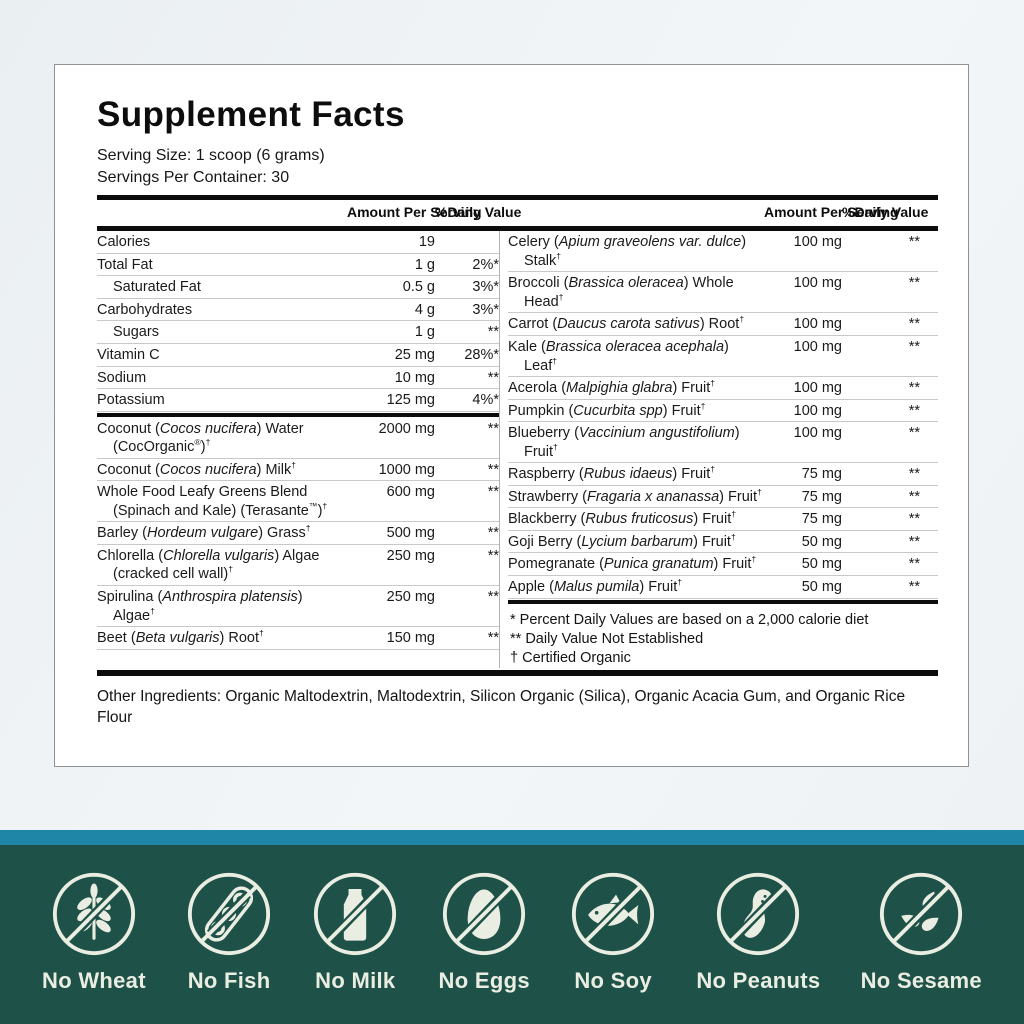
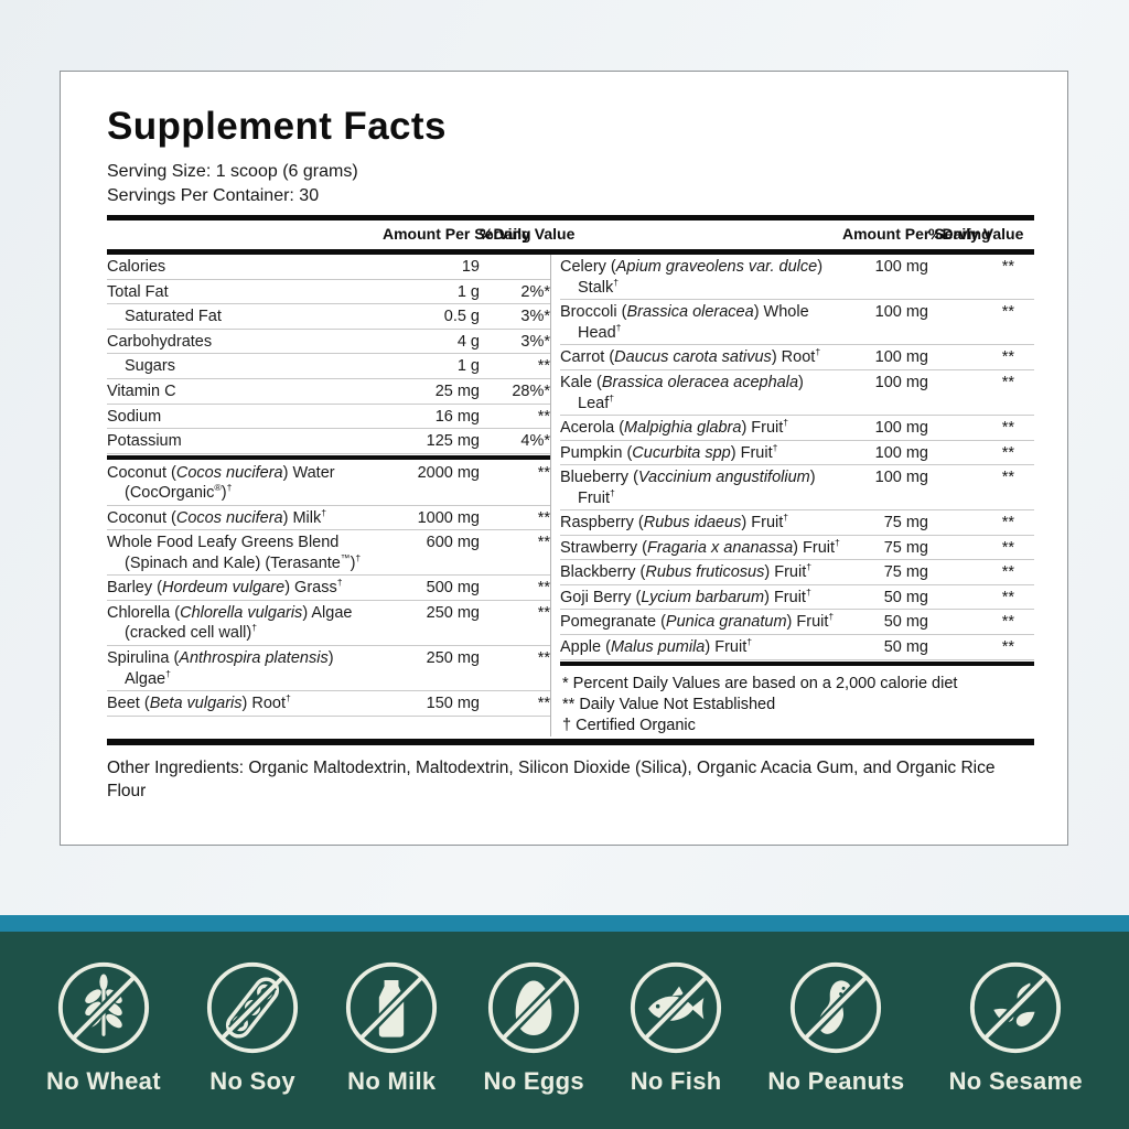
  Supplement Facts
  Serving Size: 1 scoop (6 grams)
  Servings Per Container: 30
  %Daily Va
  %Daily Value
  Calories
  19
  Total Fat
  1 g
  2%*
  Saturated Fat
  0.5 g
  3%*
  Carbohydrates
  4 g
  3%*
  Sugars
  1 g
  **
  Vitamin C
  25 mg
  28%*
  Sodium
- 10 mg
+ 16 mg
  **
  Potassium
  125 mg
  4%*
  Coconut (Cocos nucifera) Water (CocOrganic®)†
  2000 mg
  **
  Coconut (Cocos nucifera) Milk†
  1000 mg
  **
  Whole Food Leafy Greens Blend (Spinach and Kale) (Terasante™)†
  600 mg
  **
  Barley (Hordeum vulgare) Grass†
  500 mg
  **
  Chlorella (Chlorella vulgaris) Algae (cracked cell wall)†
  250 mg
  **
  Spirulina (Anthrospira platensis) Algae†
  250 mg
  **
  Beet (Beta vulgaris) Root†
  150 mg
  **
  Celery (Apium graveolens var. dulce) Stalk†
  100 mg
  **
  Broccoli (Brassica oleracea) Whole Head†
  100 mg
  **
  Carrot (Daucus carota sativus) Root†
  100 mg
  **
  Kale (Brassica oleracea acephala) Leaf†
  100 mg
  **
  Acerola (Malpighia glabra) Fruit†
  100 mg
  **
  Pumpkin (Cucurbita spp) Fruit†
  100 mg
  **
  Blueberry (Vaccinium angustifolium) Fruit†
  100 mg
  **
  Raspberry (Rubus idaeus) Fruit†
  75 mg
  **
  Strawberry (Fragaria x ananassa) Fruit†
  75 mg
  **
  Blackberry (Rubus fruticosus) Fruit†
  75 mg
  **
  Goji Berry (Lycium barbarum) Fruit†
  50 mg
  **
  Pomegranate (Punica granatum) Fruit†
  50 mg
  **
  Apple (Malus pumila) Fruit†
  50 mg
  **
  * Percent Daily Values are based on a 2,000 calorie diet
  ** Daily Value Not Established
  † Certified Organic
- Other Ingredients: Organic Maltodextrin, Maltodextrin, Silicon Organic (Silica), Organic Acacia Gum, and Organic Rice Flour
+ Other Ingredients: Organic Maltodextrin, Maltodextrin, Silicon Dioxide (Silica), Organic Acacia Gum, and Organic Rice Flour
  No Wheat
- No Fish
+ No Soy
  No Milk
  No Eggs
- No Soy
+ No Fish
  No Peanuts
  No Sesame
